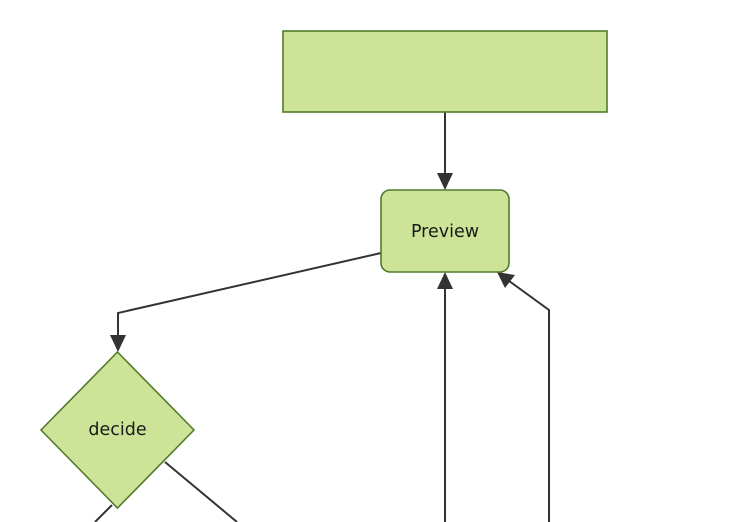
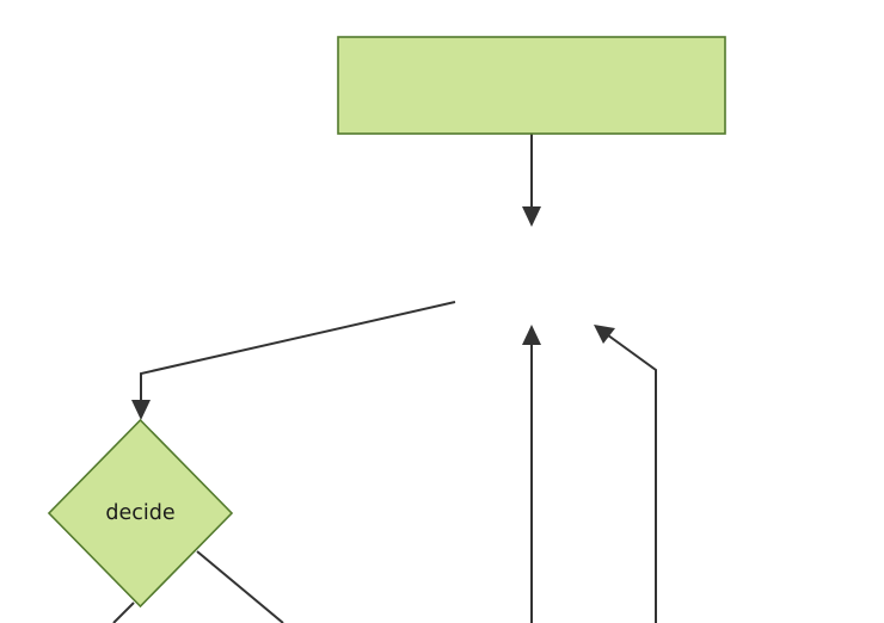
- Preview
  decide
